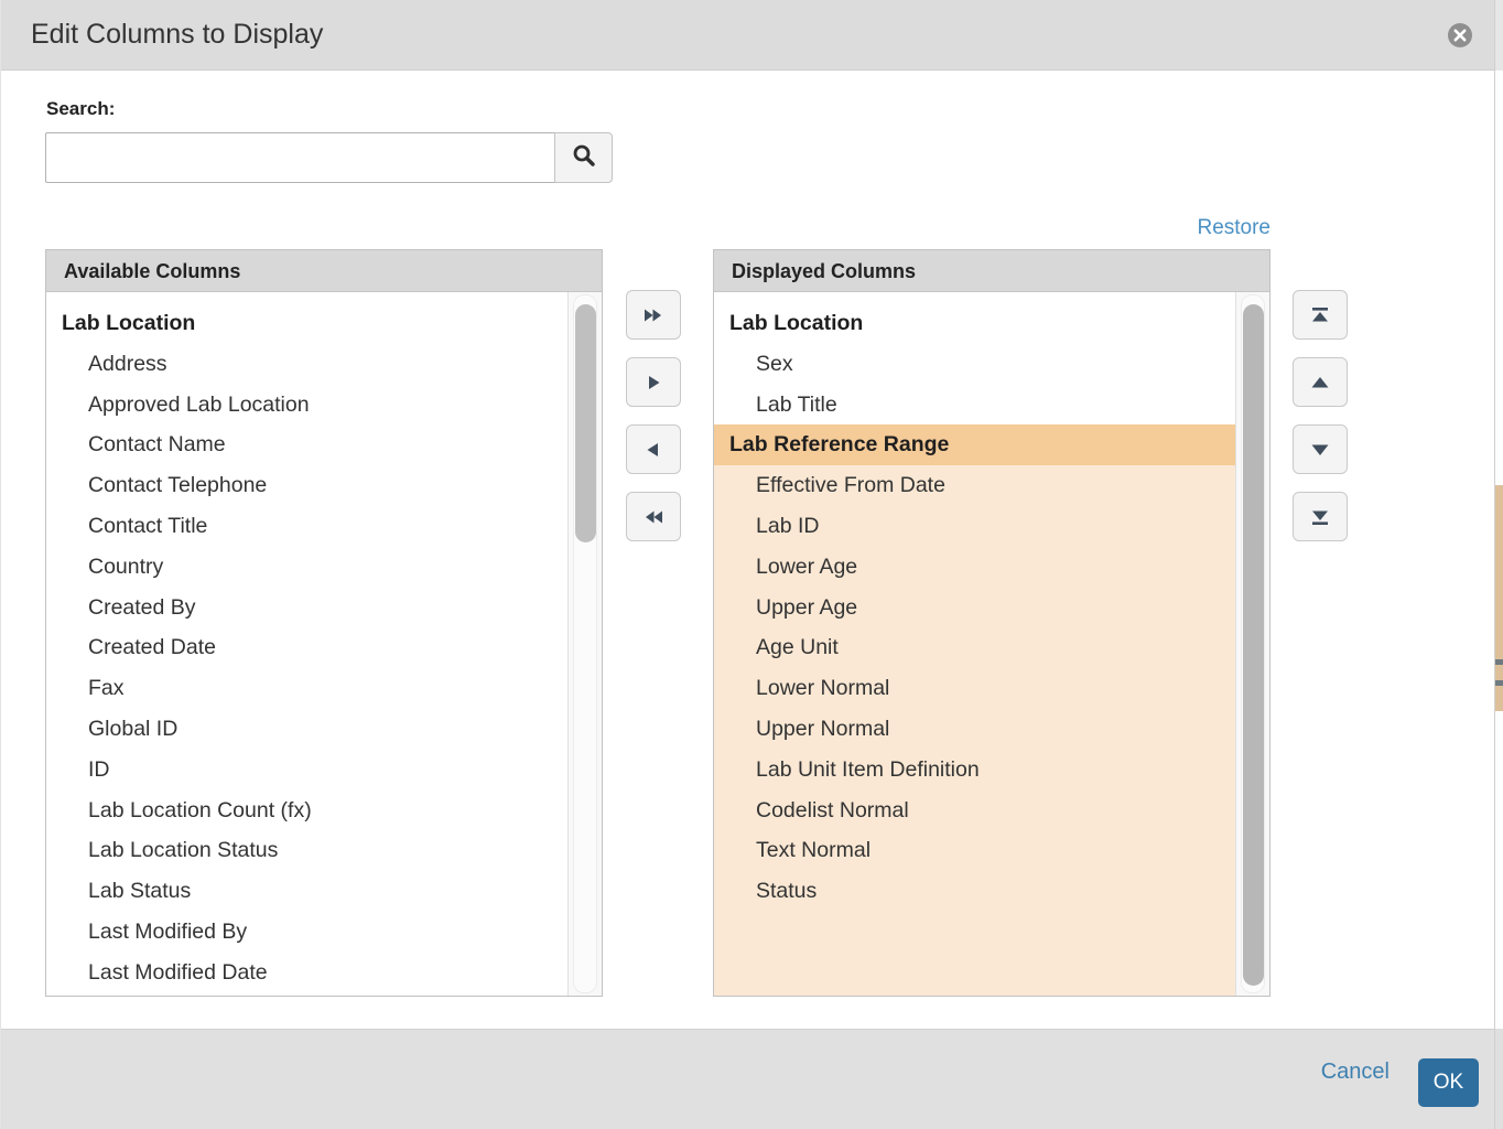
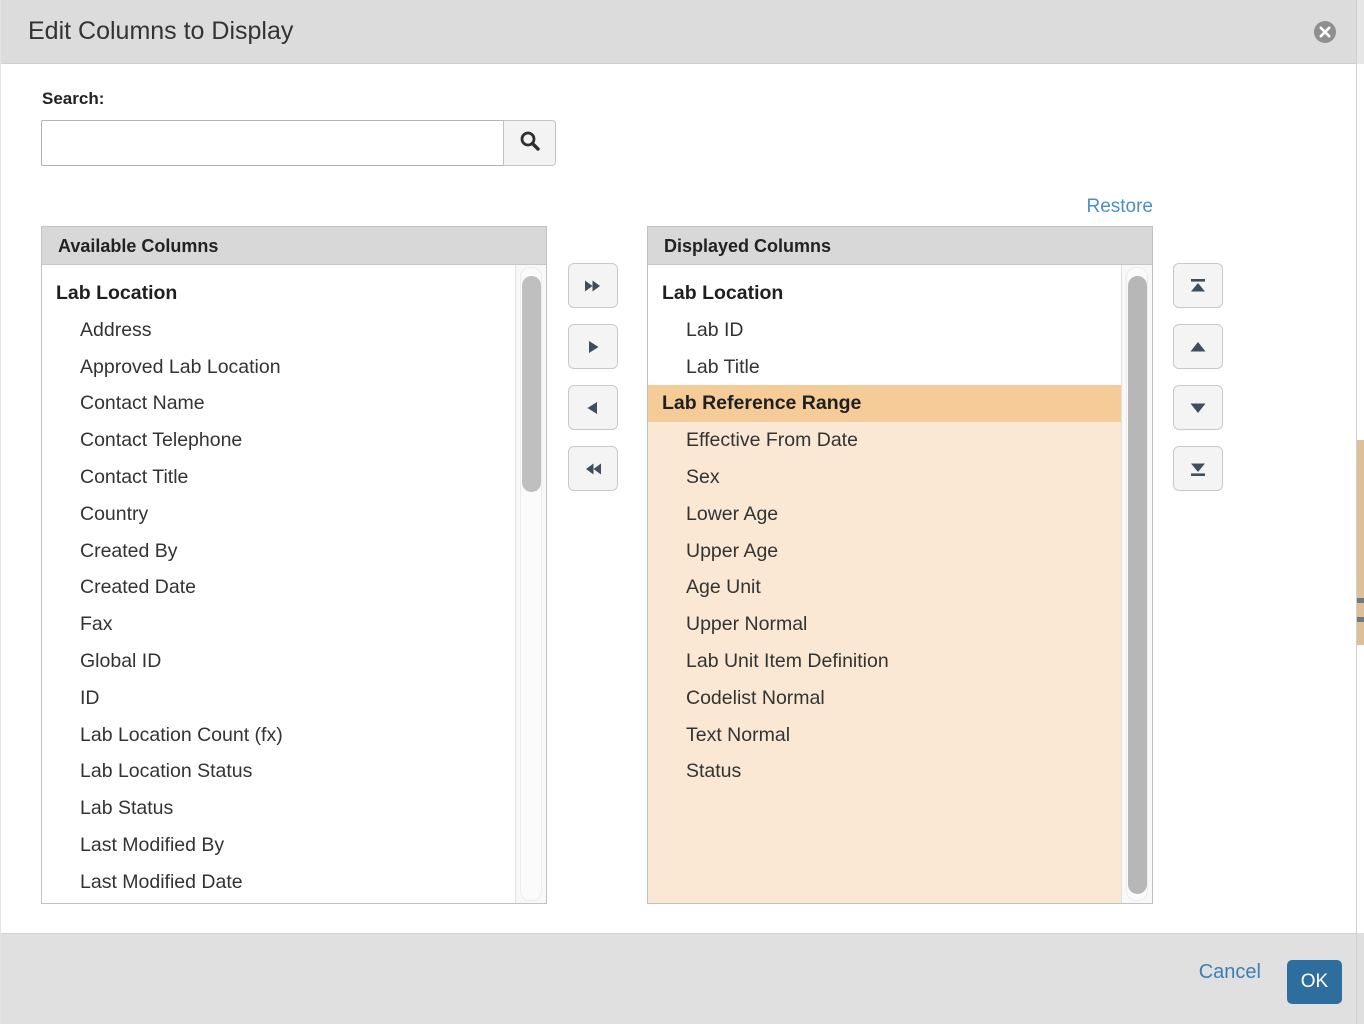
  Edit Columns to Display
  Search:
  Restore
  Available Columns
  Lab Location
  Address
  Approved Lab Location
  Contact Name
  Contact Telephone
  Contact Title
  Country
  Created By
  Created Date
  Fax
  Global ID
  ID
  Lab Location Count (fx)
  Lab Location Status
  Lab Status
  Last Modified By
  Last Modified Date
  Displayed Columns
  Lab Location
- Sex
+ Lab ID
  Lab Title
  Lab Reference Range
  Effective From Date
- Lab ID
+ Sex
  Lower Age
  Upper Age
  Age Unit
- Lower Normal
  Upper Normal
  Lab Unit Item Definition
  Codelist Normal
  Text Normal
  Status
  Cancel
  OK
